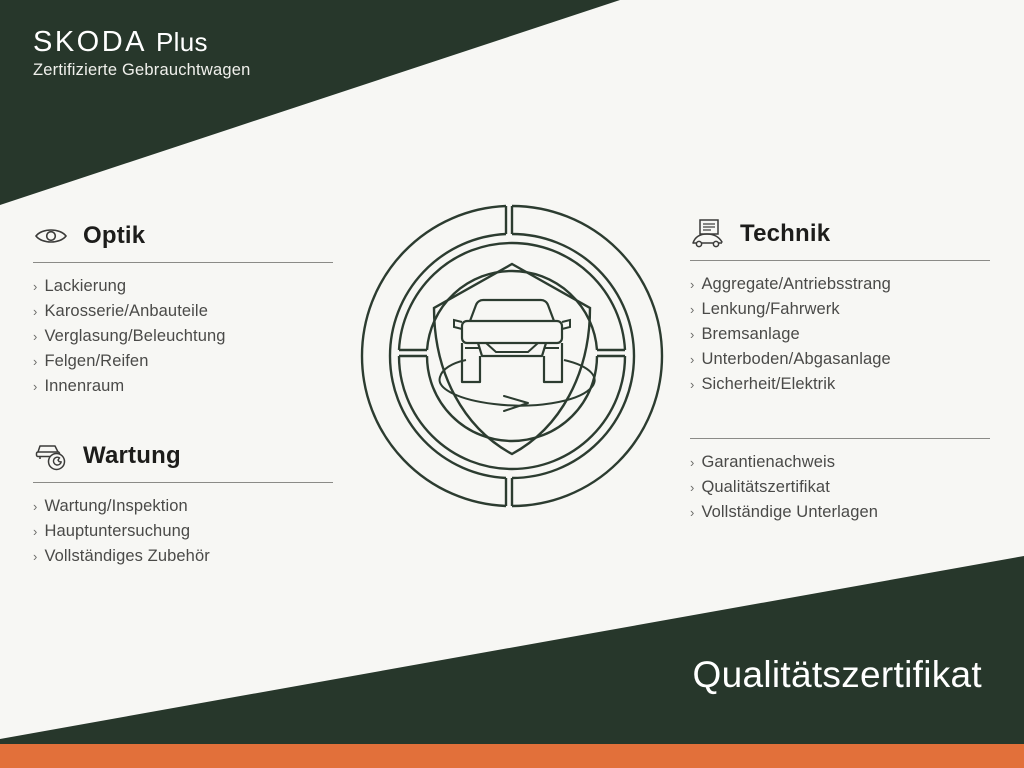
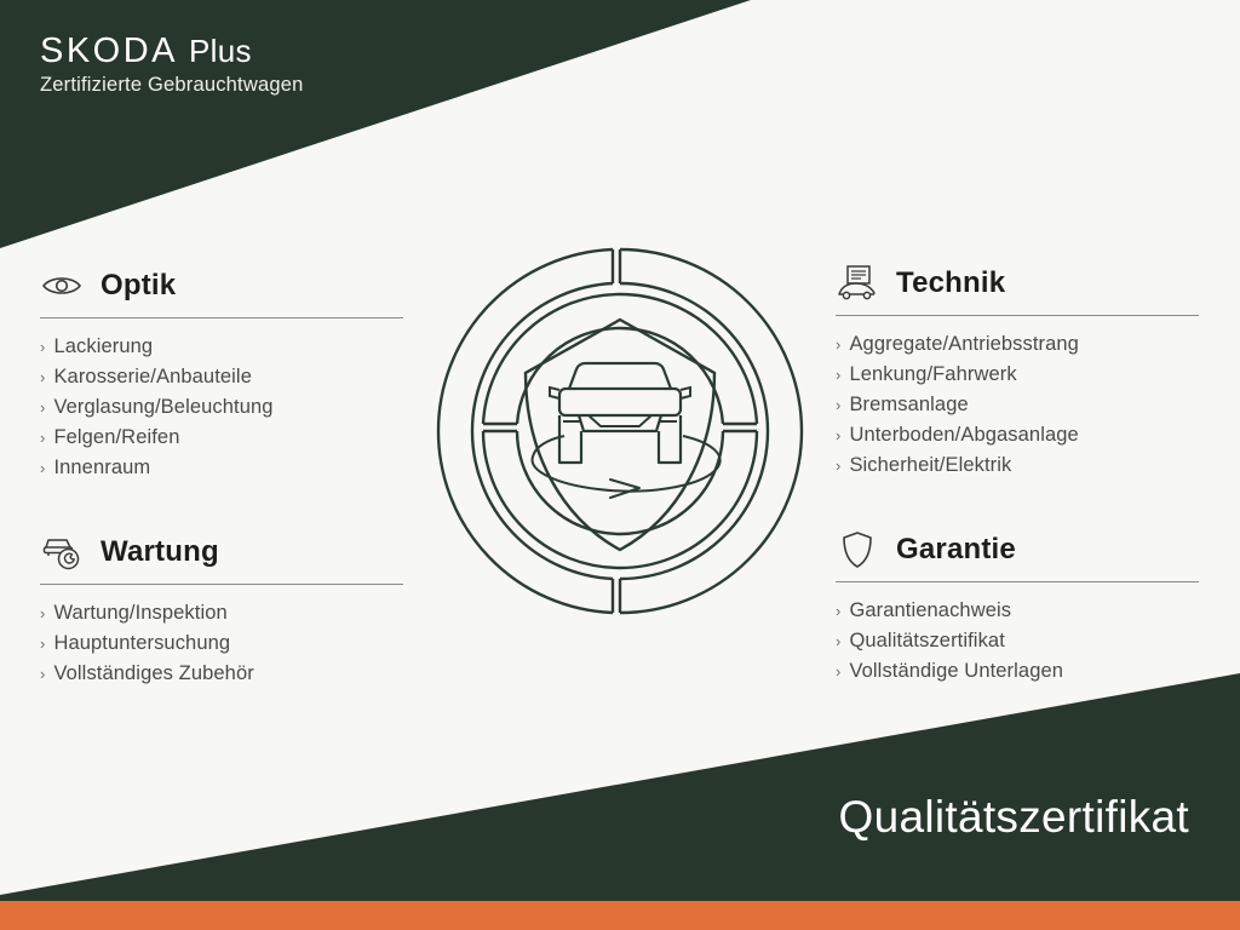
  SKODA
  Plus
  Zertifizierte Gebrauchtwagen
  Optik
  ›
  Lackierung
  ›
  Karosserie/Anbauteile
  ›
  Verglasung/Beleuchtung
  ›
  Felgen/Reifen
  ›
  Innenraum
  Wartung
  ›
  Wartung/Inspektion
  ›
  Hauptuntersuchung
  ›
  Vollständiges Zubehör
  Technik
  ›
  Aggregate/Antriebsstrang
  ›
  Lenkung/Fahrwerk
  ›
  Bremsanlage
  ›
  Unterboden/Abgasanlage
  ›
  Sicherheit/Elektrik
+ Garantie
  ›
  Garantienachweis
  ›
  Qualitätszertifikat
  ›
  Vollständige Unterlagen
  Qualitätszertifikat
